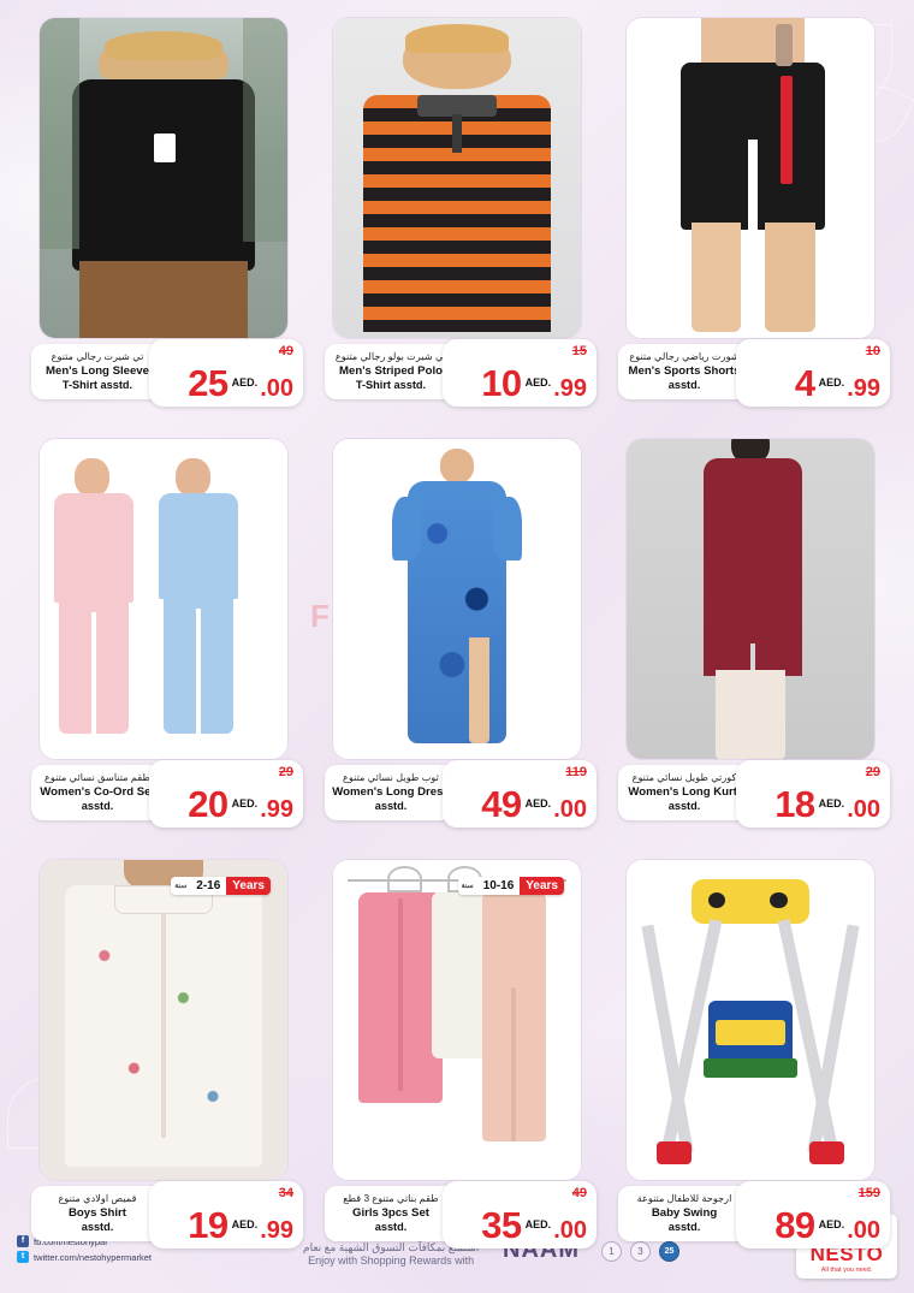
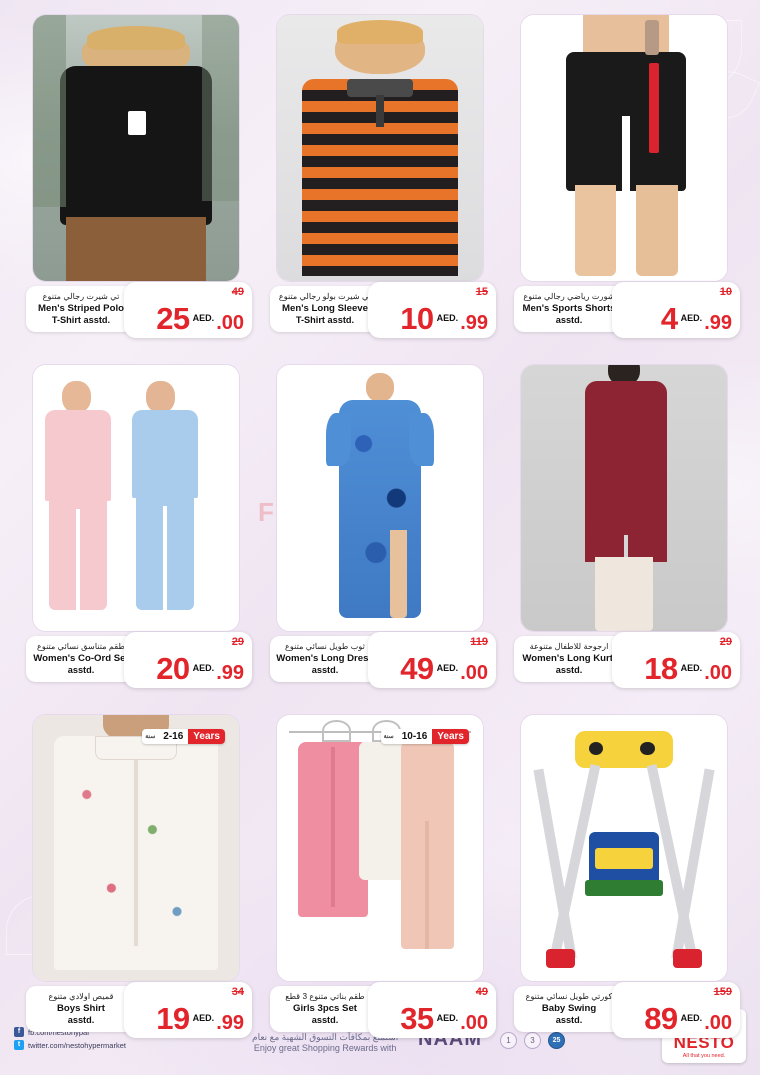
  F
  تي شيرت رجالي متنوع
- Men's Long Sleeve
+ Men's Striped Polo
  T-Shirt asstd.
  49
  25
  AED.
  .00
  ي شيرت بولو رجالي متنوع
- Men's Striped Polo
+ Men's Long Sleeve
  T-Shirt asstd.
  15
  10
  AED.
  .99
  ورت رياضي رجالي متنوع
  Men's Sports Short
  asstd.
  10
  4
  AED.
  .99
  طقم متناسق نسائي متنوع
  Women's Co-Ord Se
  asstd.
  29
  20
  AED.
  .99
  ثوب طويل نسائي متنوع
  Women's Long Dres
  asstd.
  119
  49
  AED.
  .00
- كورتي طويل نسائي متنوع
+ ارجوحة للاطفال متنوعة
  Women's Long Kur
  asstd.
  29
  18
  AED.
  .00
  2-16
  Years
  قميص اولادي متنوع
  Boys Shirt
  asstd.
  34
  19
  AED.
  .99
  10-16
  Years
  طقم بناتي متنوع 3 قطع
  Girls 3pcs Set
  asstd.
  49
  35
  AED.
  .00
- ارجوحة للاطفال متنوعة
+ كورتي طويل نسائي متنوع
  Baby Swing
  asstd.
  159
  89
  AED.
  .00
  fb.com/nestohypar
  twitter.com/nestohypermarket
  بمكافآت التسوق الشهية مع نعام
- Enjoy with Shopping Rewards with
+ Enjoy great Shopping Rewards with
  NAAM
  1
  3
  NESTO
